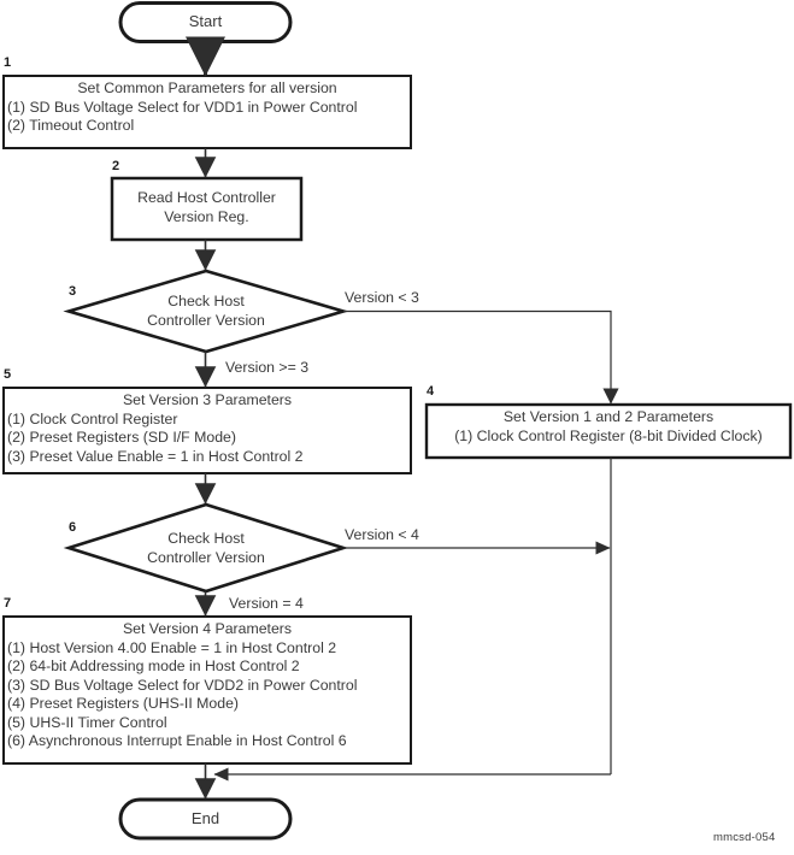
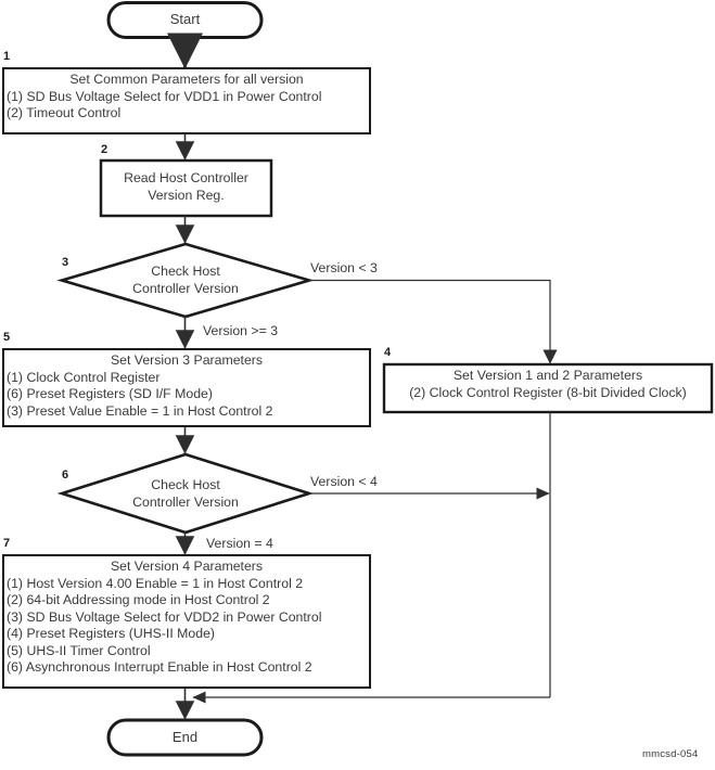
  Start
  1
  Set Common Parameters for all version
  (1) SD Bus Voltage Select for VDD1 in Power Control
  (2) Timeout Control
  2
  Read Host Controller
  Version Reg.
  3
  Check Host
  Controller Version
  Version < 3
  Version >= 3
  5
  Set Version 3 Parameters
  (1) Clock Control Register
- (2) Preset Registers (SD I/F Mode)
+ (6) Preset Registers (SD I/F Mode)
  (3) Preset Value Enable = 1 in Host Control 2
  4
  Set Version 1 and 2 Parameters
- (1) Clock Control Register (8-bit Divided Clock)
+ (2) Clock Control Register (8-bit Divided Clock)
  6
  Check Host
  Controller Version
  Version < 4
  Version = 4
  7
  Set Version 4 Parameters
  (1) Host Version 4.00 Enable = 1 in Host Control 2
  (2) 64-bit Addressing mode in Host Control 2
  (3) SD Bus Voltage Select for VDD2 in Power Control
  (4) Preset Registers (UHS-II Mode)
  (5) UHS-II Timer Control
- (6) Asynchronous Interrupt Enable in Host Control 6
+ (6) Asynchronous Interrupt Enable in Host Control 2
  End
  mmcsd-054
